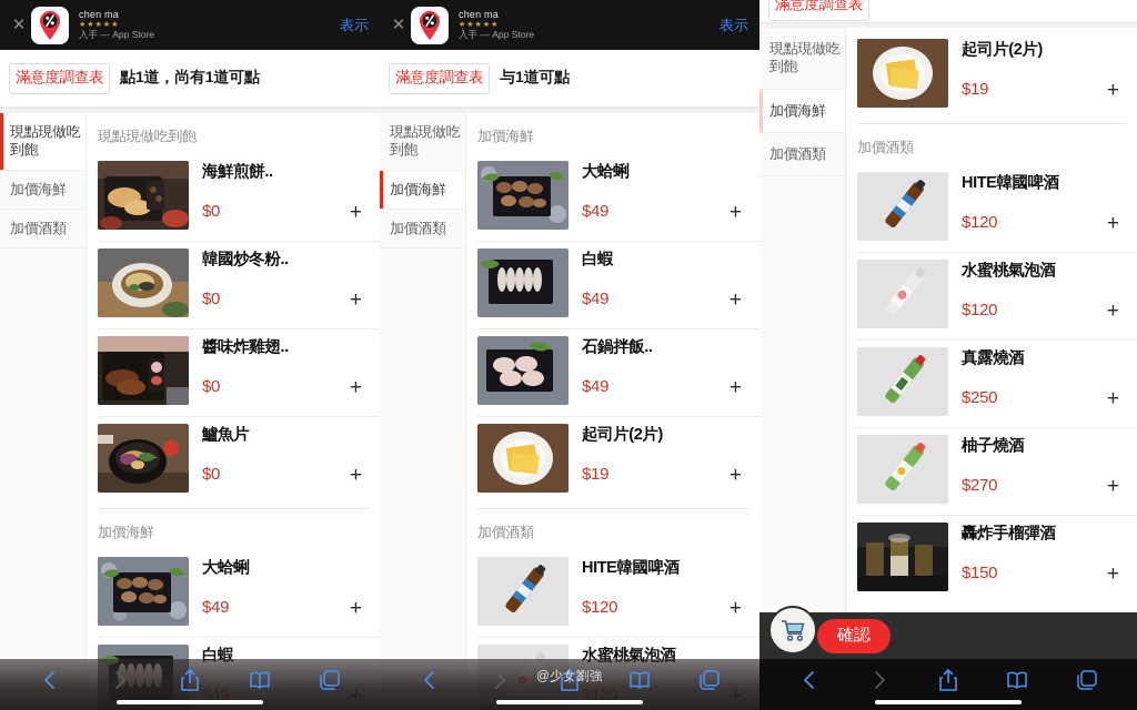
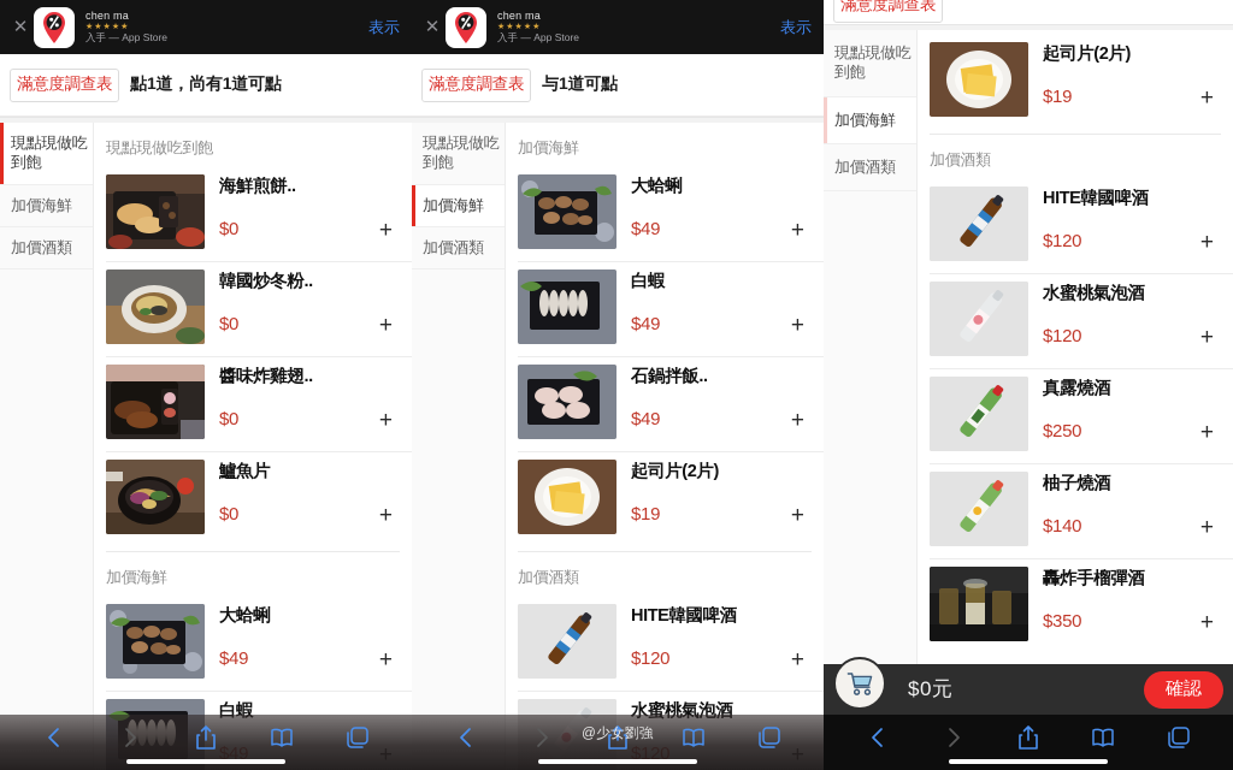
  ✕
  chen ma
  入手 — App Store
  表示
  滿意度調查表
  點1道，尚有1道可點
  現點現做吃到飽
  加價海鮮
  加價酒類
  現點現做吃到飽
  海鮮煎餅..
  $0
  +
  韓國炒冬粉..
  $0
  +
  醬味炸雞翅..
  $0
  +
  鱸魚片
  $0
  +
  加價海鮮
  大蛤蜊
  $49
  +
  白蝦
  ✕
  chen ma
  入手 — App Store
  表示
  滿意度調查表
  与1道可點
  現點現做吃到飽
  加價海鮮
  加價酒類
  加價海鮮
  大蛤蜊
  $49
  +
  白蝦
  $49
  +
  石鍋拌飯..
  $49
  +
  起司片(2片)
  $19
  +
  加價酒類
  HITE韓國啤酒
  $120
  +
  水蜜桃氣泡酒
  @少女劉強
  滿意度調查表
  現點現做吃到飽
  加價海鮮
  加價酒類
  起司片(2片)
  $19
  +
  加價酒類
  HITE韓國啤酒
  $120
  +
  水蜜桃氣泡酒
  $120
  +
  真露燒酒
  $250
  +
  柚子燒酒
- $270
+ $140
  +
  轟炸手榴彈酒
- $150
+ $350
  +
+ $0元
  確認
